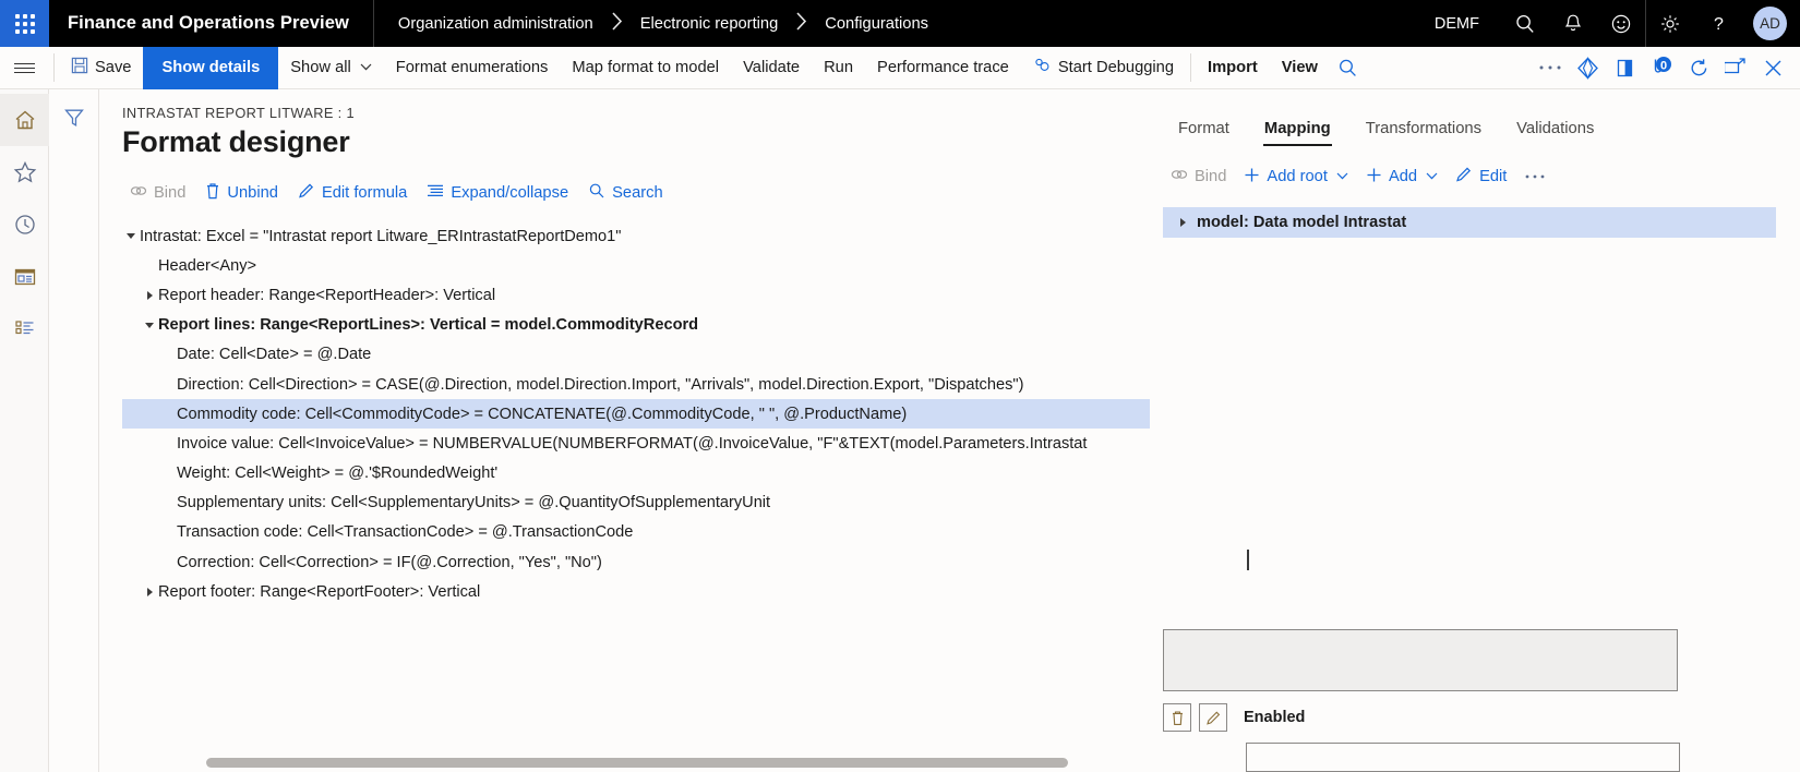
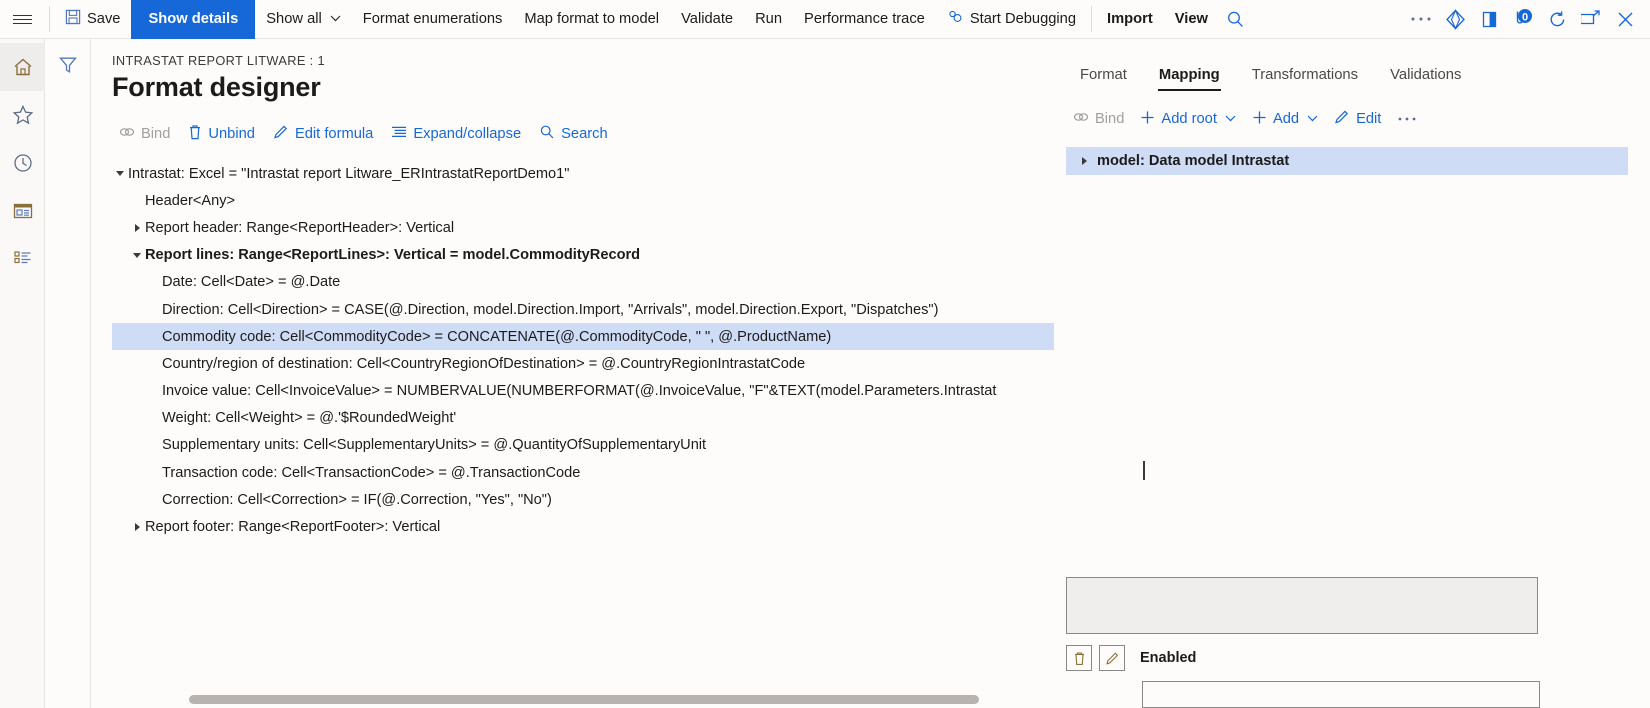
- Finance and Operations Preview
- Organization administration
- Electronic reporting
- Configurations
- DEMF
- ?
- AD
  Save
  Show details
  Show all
  Format enumerations
  Map format to model
  Validate
  Run
  Performance trace
  Start Debugging
  Import
  View
  0
  INTRASTAT REPORT LITWARE : 1
  Format designer
  Bind
  Unbind
  Edit formula
  Expand/collapse
  Search
  Intrastat: Excel = "Intrastat report Litware_ERIntrastatReportDemo1"
  Header<Any>
  Report header: Range<ReportHeader>: Vertical
  Report lines: Range<ReportLines>: Vertical = model.CommodityRecord
  Date: Cell<Date> = @.Date
  Direction: Cell<Direction> = CASE(@.Direction, model.Direction.Import, "Arrivals", model.Direction.Export, "Dispatches")
  Commodity code: Cell<CommodityCode> = CONCATENATE(@.CommodityCode, " ", @.ProductName)
+ Country/region of destination: Cell<CountryRegionOfDestination> = @.CountryRegionIntrastatCode
  Invoice value: Cell<InvoiceValue> = NUMBERVALUE(NUMBERFORMAT(@.InvoiceValue, "F"&TEXT(model.Parameters.Intrastat
  Weight: Cell<Weight> = @.'$RoundedWeight'
  Supplementary units: Cell<SupplementaryUnits> = @.QuantityOfSupplementaryUnit
  Transaction code: Cell<TransactionCode> = @.TransactionCode
  Correction: Cell<Correction> = IF(@.Correction, "Yes", "No")
  Report footer: Range<ReportFooter>: Vertical
  Format
  Mapping
  Transformations
  Validations
  Bind
  Add root
  Add
  Edit
  model: Data model Intrastat
  Enabled
